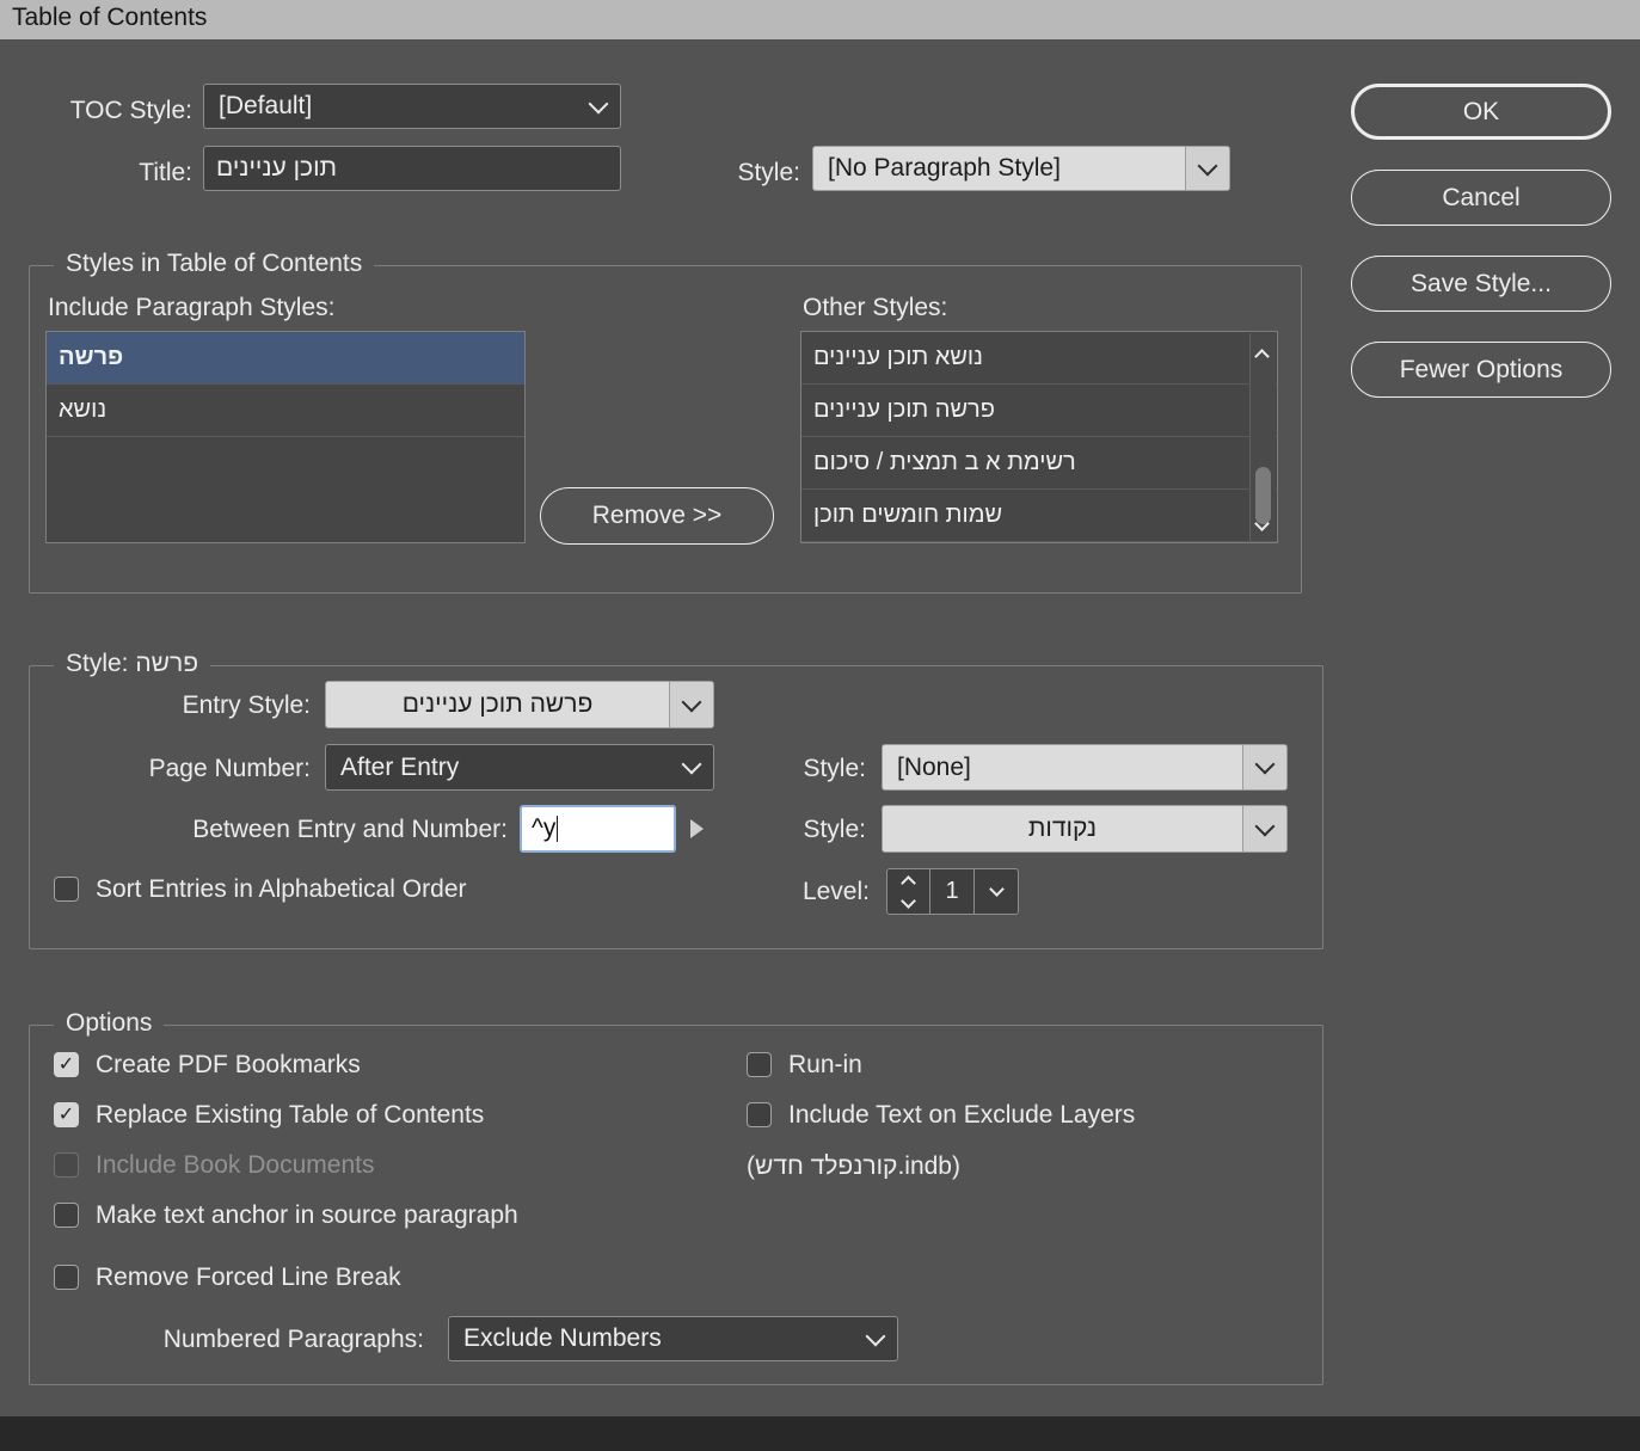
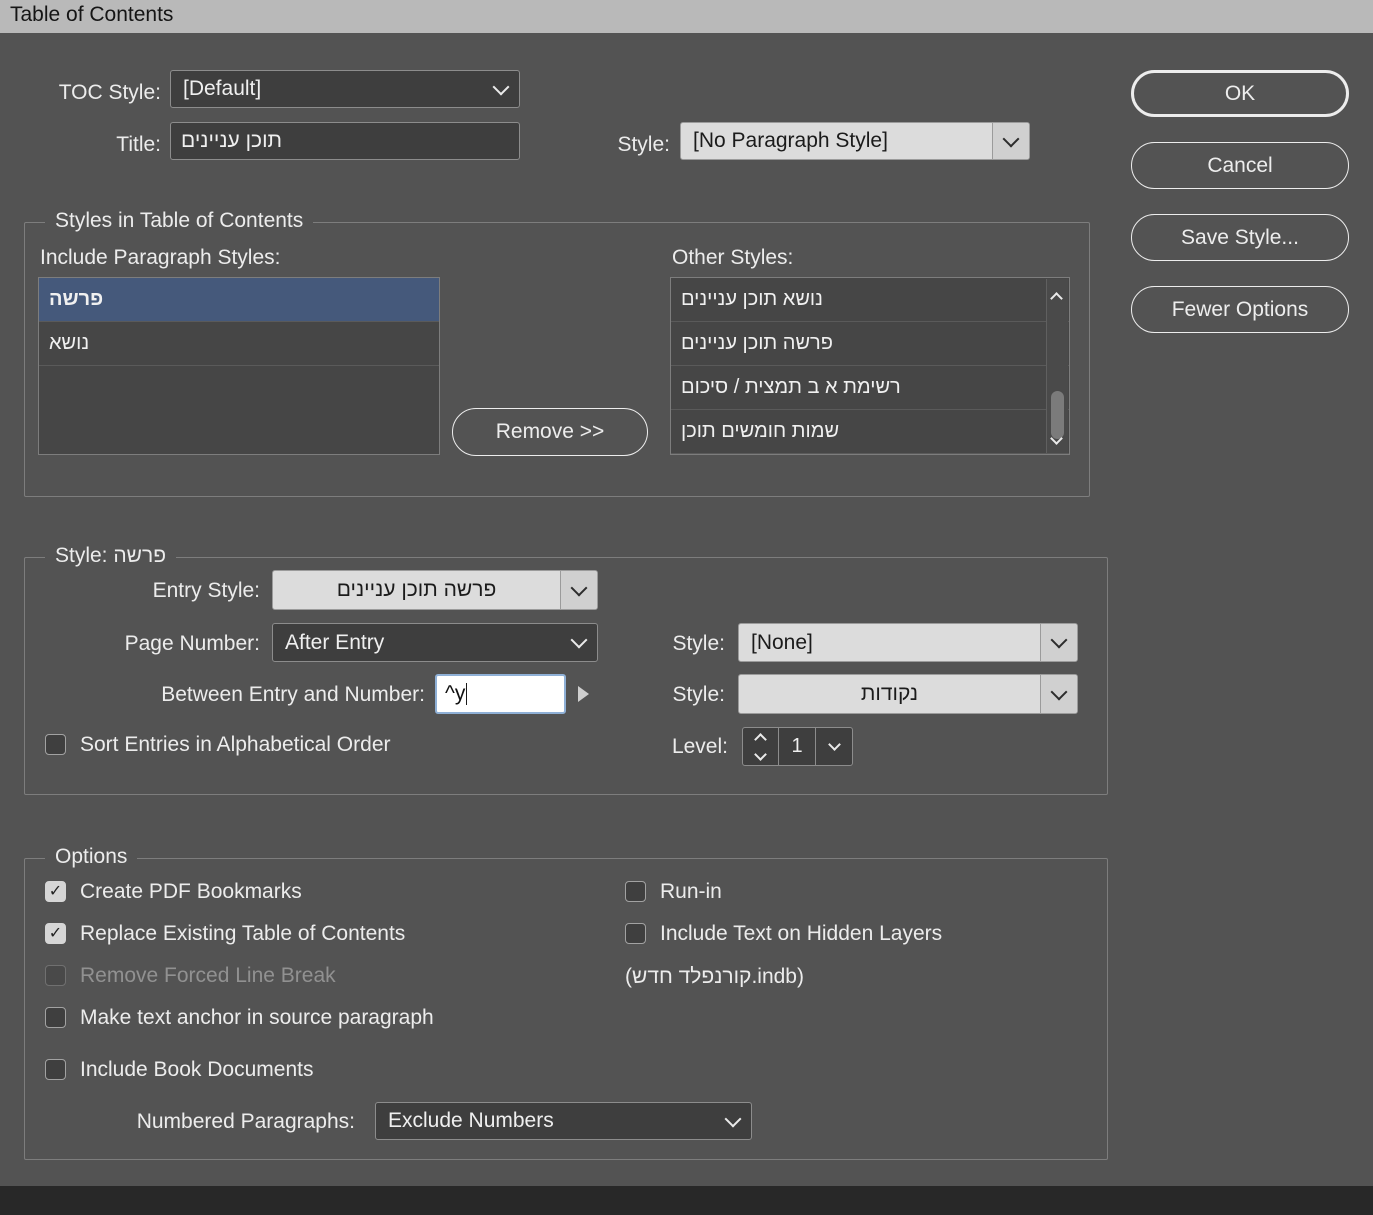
  Table of Contents
  TOC Style:
  [Default]
  Title:
  תוכן עניינים
  Style:
  [No Paragraph Style]
  OK
  Cancel
  Save Style...
  Fewer Options
  Styles in Table of Contents
  Include Paragraph Styles:
  פרשה
  נושא
  Remove >>
  Other Styles:
  נושא תוכן עניינים
  פרשה תוכן עניינים
  רשימת א ב תמצית / סיכום
  שמות חומשים תוכן
  Style: פרשה
  Entry Style:
  פרשה תוכן עניינים
  Page Number:
  After Entry
  Style:
  [None]
  Between Entry and Number:
  ^y
  Style:
  נקודות
  Sort Entries in Alphabetical Order
  Level:
  1
  Options
  ✓
  Create PDF Bookmarks
  ✓
  Replace Existing Table of Contents
- Include Book Documents
+ Remove Forced Line Break
  Make text anchor in source paragraph
- Remove Forced Line Break
+ Include Book Documents
  Run-in
- Include Text on Exclude Layers
+ Include Text on Hidden Layers
  (קורנפלד חדש.indb)
  Numbered Paragraphs:
  Exclude Numbers
